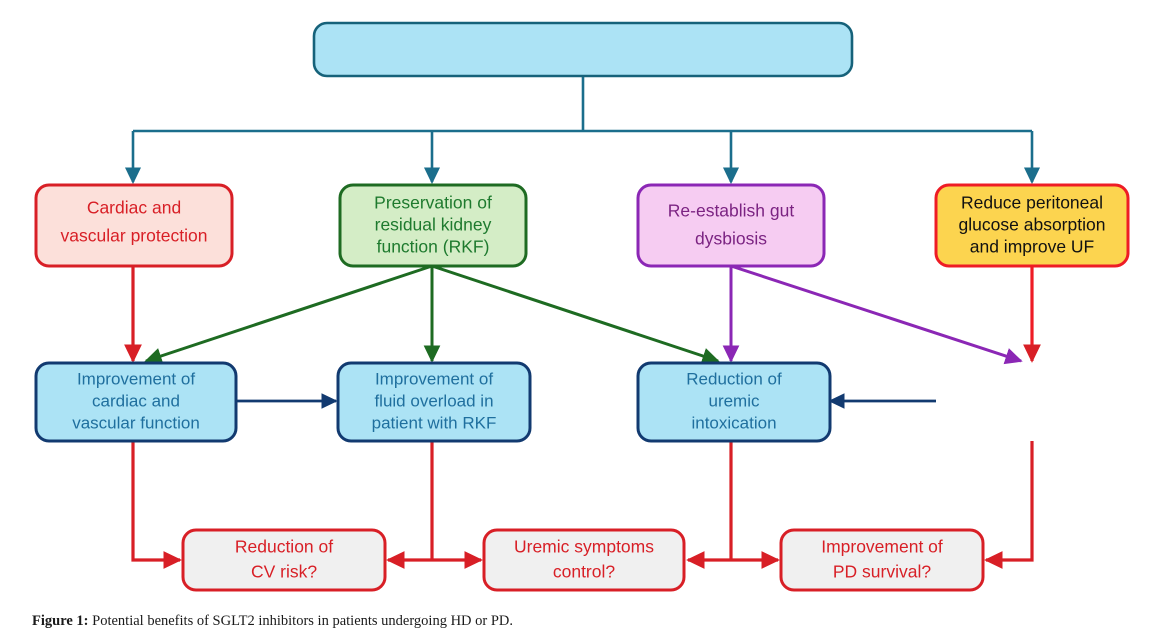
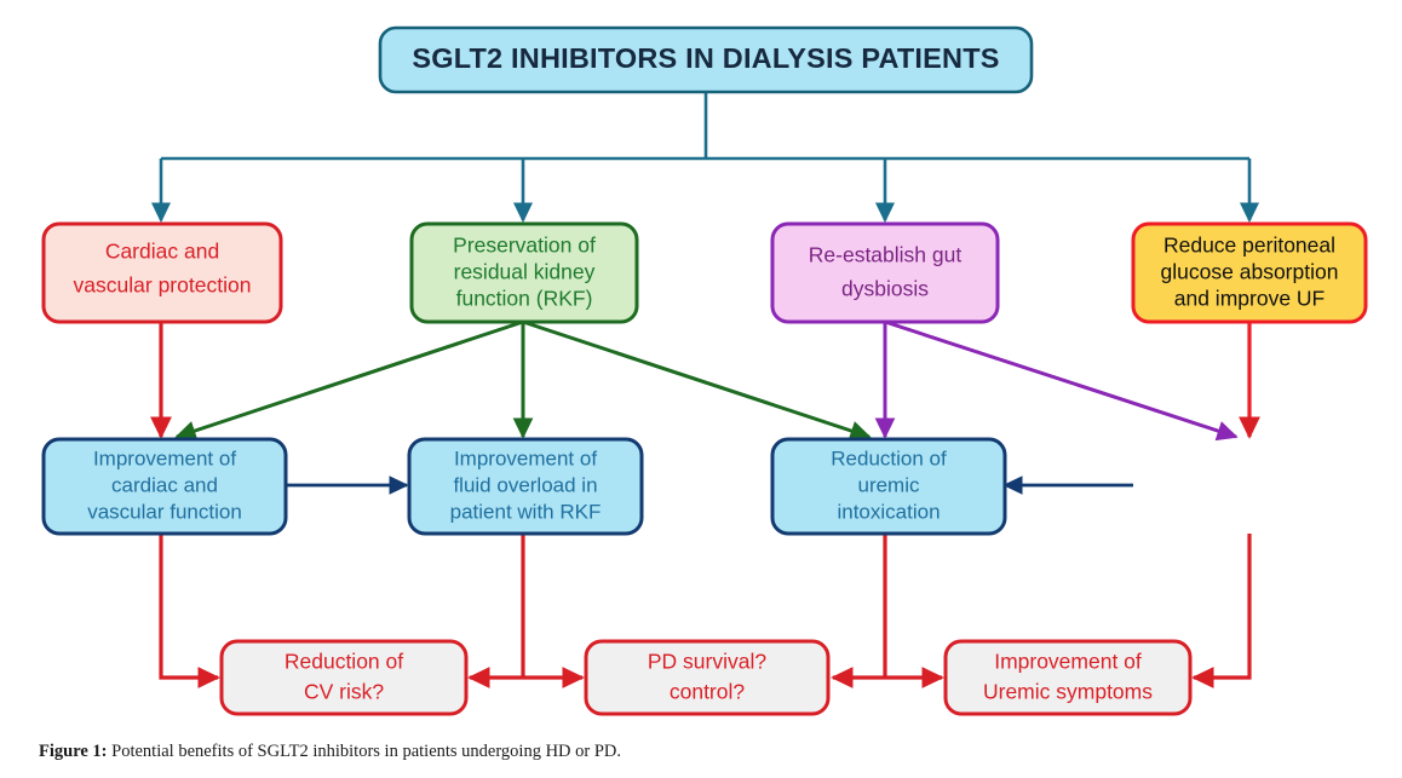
+ SGLT2 INHIBITORS IN DIALYSIS PATIENTS
  Cardiac and
  vascular protection
  Preservation of
  residual kidney
  function (RKF)
  Re-establish gut
  dysbiosis
  Reduce peritoneal
  glucose absorption
  and improve UF
  Improvement of
  cardiac and
  vascular function
  Improvement of
  fluid overload in
  patient with RKF
  Reduction of
  uremic
  intoxication
  Reduction of
  CV risk?
- Uremic symptoms
+ PD survival?
  control?
  Improvement of
- PD survival?
+ Uremic symptoms
  Figure 1: Potential benefits of SGLT2 inhibitors in patients undergoing HD or PD.
